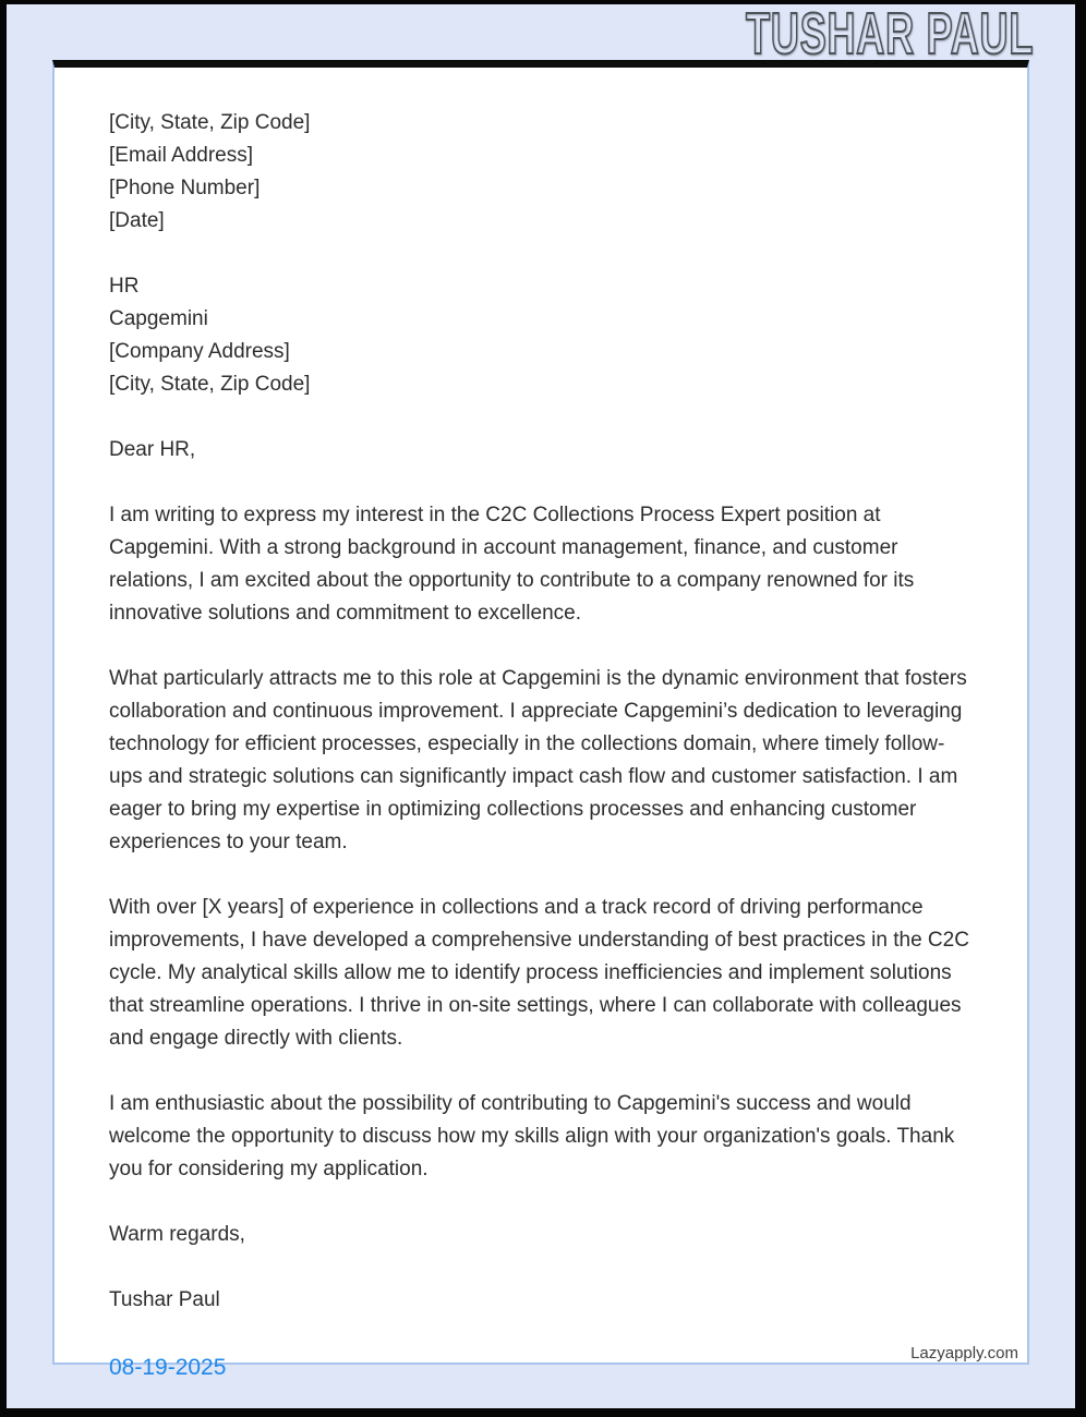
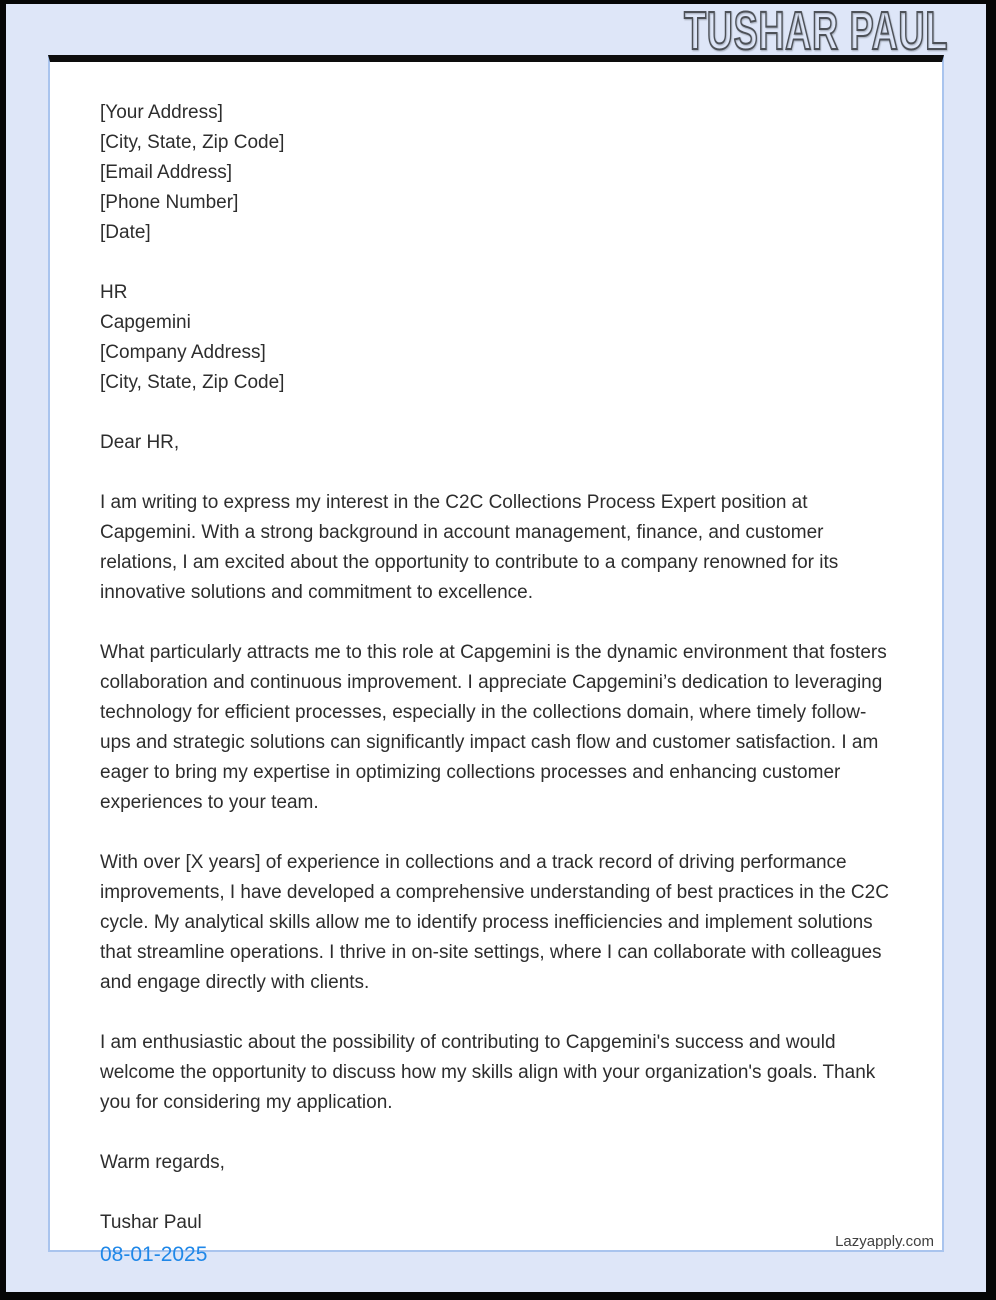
  TUSHAR PAUL
+ [Your Address]
  [City, State, Zip Code]
  [Email Address]
  [Phone Number]
  [Date]
  HR
  Capgemini
  [Company Address]
  [City, State, Zip Code]
  Dear HR,
  I am writing to express my interest in the C2C Collections Process Expert position at Capgemini. With a strong background in account management, finance, and customer relations, I am excited about the opportunity to contribute to a company renowned for its innovative solutions and commitment to excellence.
  What particularly attracts me to this role at Capgemini is the dynamic environment that fosters collaboration and continuous improvement. I appreciate Capgemini’s dedication to leveraging technology for efficient processes, especially in the collections domain, where timely follow-ups and strategic solutions can significantly impact cash flow and customer satisfaction. I am eager to bring my expertise in optimizing collections processes and enhancing customer experiences to your team.
  With over [X years] of experience in collections and a track record of driving performance improvements, I have developed a comprehensive understanding of best practices in the C2C cycle. My analytical skills allow me to identify process inefficiencies and implement solutions that streamline operations. I thrive in on-site settings, where I can collaborate with colleagues and engage directly with clients.
  I am enthusiastic about the possibility of contributing to Capgemini's success and would welcome the opportunity to discuss how my skills align with your organization's goals. Thank you for considering my application.
  Warm regards,
  Tushar Paul
  Lazyapply.com
- 08-19-2025
+ 08-01-2025
